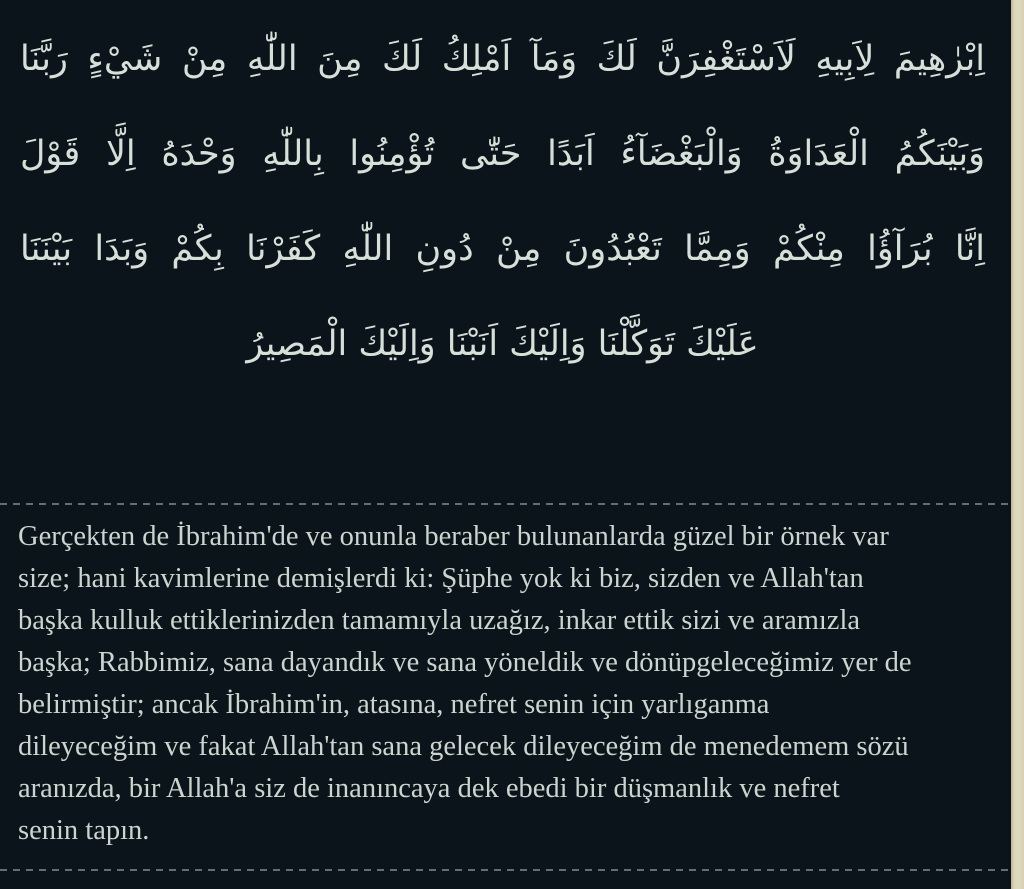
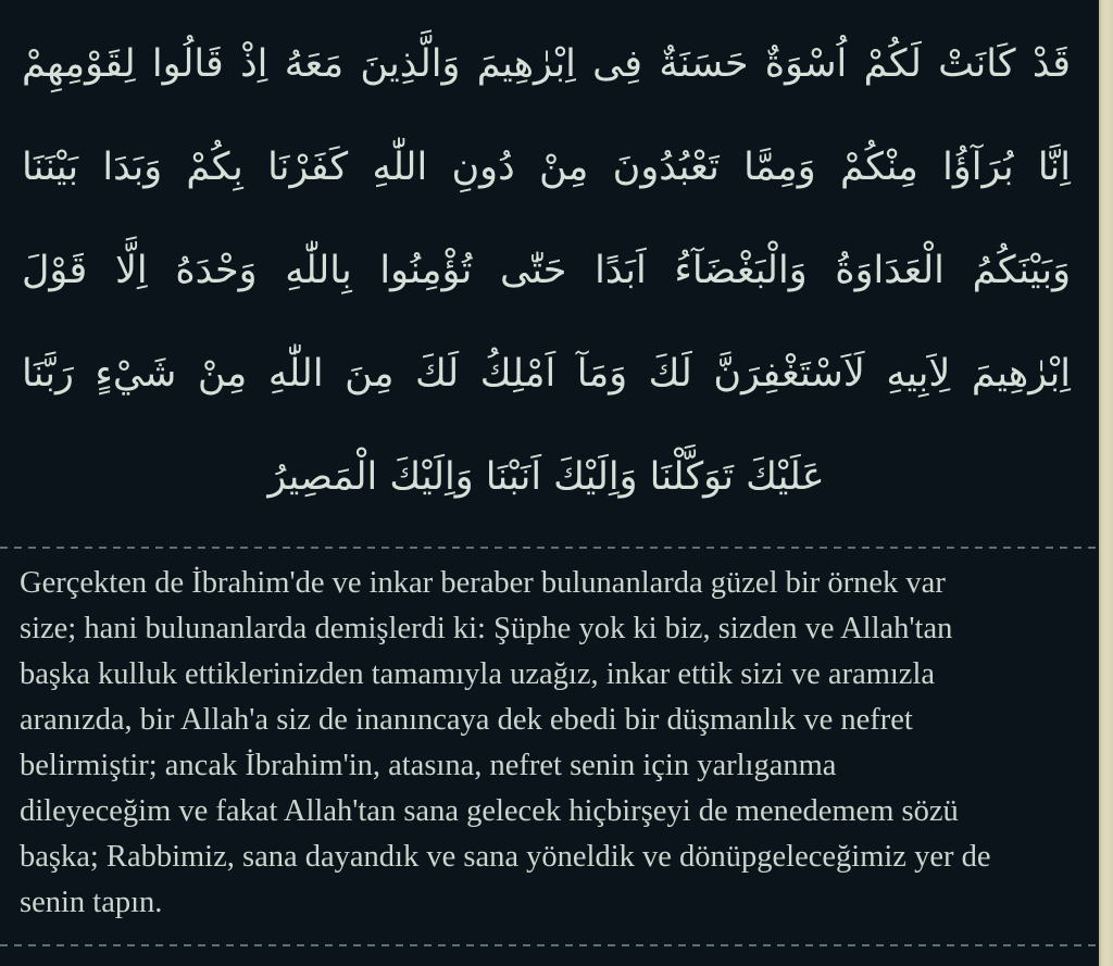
+ قَدْ كَانَتْ لَكُمْ اُسْوَةٌ حَسَنَةٌ فِى اِبْرٰهِيمَ وَالَّذِينَ مَعَهُ اِذْ قَالُوا لِقَوْمِهِمْ
- اِبْرٰهِيمَ لِاَبِيهِ لَاَسْتَغْفِرَنَّ لَكَ وَمَآ اَمْلِكُ لَكَ مِنَ اللّٰهِ مِنْ شَيْءٍ رَبَّنَا
+ اِنَّا بُرَآؤُا مِنْكُمْ وَمِمَّا تَعْبُدُونَ مِنْ دُونِ اللّٰهِ كَفَرْنَا بِكُمْ وَبَدَا بَيْنَنَا
  وَبَيْنَكُمُ الْعَدَاوَةُ وَالْبَغْضَآءُ اَبَدًا حَتّٰى تُؤْمِنُوا بِاللّٰهِ وَحْدَهُ اِلَّا قَوْلَ
- اِنَّا بُرَآؤُا مِنْكُمْ وَمِمَّا تَعْبُدُونَ مِنْ دُونِ اللّٰهِ كَفَرْنَا بِكُمْ وَبَدَا بَيْنَنَا
+ اِبْرٰهِيمَ لِاَبِيهِ لَاَسْتَغْفِرَنَّ لَكَ وَمَآ اَمْلِكُ لَكَ مِنَ اللّٰهِ مِنْ شَيْءٍ رَبَّنَا
  عَلَيْكَ تَوَكَّلْنَا وَاِلَيْكَ اَنَبْنَا وَاِلَيْكَ الْمَصِيرُ
- Gerçekten de İbrahim'de ve onunla beraber bulunanlarda güzel bir örnek var
+ Gerçekten de İbrahim'de ve inkar beraber bulunanlarda güzel bir örnek var
- size; hani kavimlerine demişlerdi ki: Şüphe yok ki biz, sizden ve Allah'tan
+ size; hani bulunanlarda demişlerdi ki: Şüphe yok ki biz, sizden ve Allah'tan
  başka kulluk ettiklerinizden tamamıyla uzağız, inkar ettik sizi ve aramızla
- başka; Rabbimiz, sana dayandık ve sana yöneldik ve dönüpgeleceğimiz yer de
+ aranızda, bir Allah'a siz de inanıncaya dek ebedi bir düşmanlık ve nefret
  belirmiştir; ancak İbrahim'in, atasına, nefret senin için yarlıganma
- dileyeceğim ve fakat Allah'tan sana gelecek dileyeceğim de menedemem sözü
+ dileyeceğim ve fakat Allah'tan sana gelecek hiçbirşeyi de menedemem sözü
- aranızda, bir Allah'a siz de inanıncaya dek ebedi bir düşmanlık ve nefret
+ başka; Rabbimiz, sana dayandık ve sana yöneldik ve dönüpgeleceğimiz yer de
  senin tapın.
